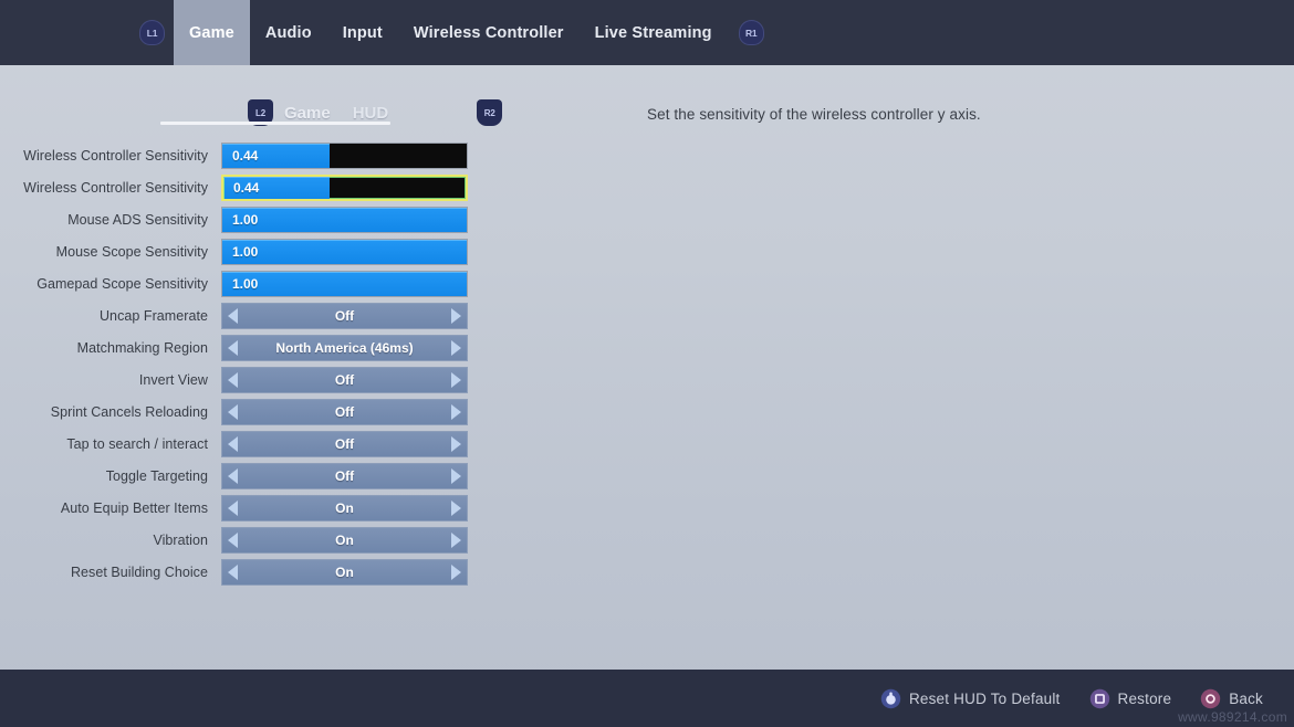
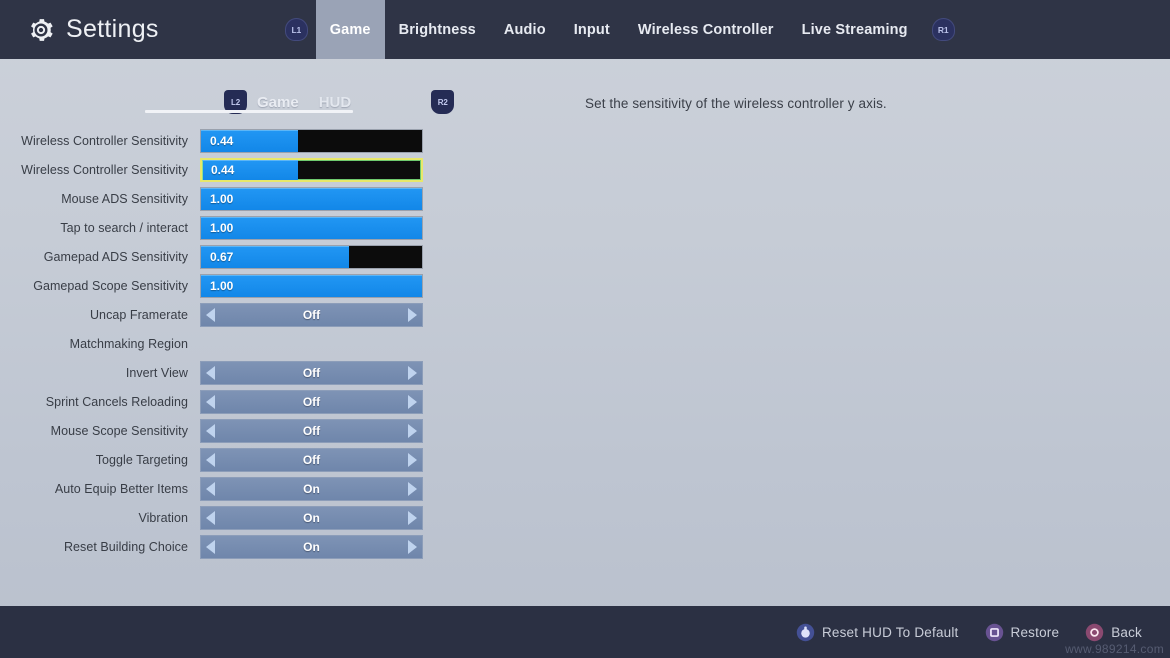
+ Settings
  L1
  Game
+ Brightness
  Audio
  Input
  Wireless Controller
  Live Streaming
  R1
  L2
  Game
  HUD
  R2
  Set the sensitivity of the wireless controller y axis.
  Wireless Controller Sensitivity
  0.44
  Wireless Controller Sensitivity
  0.44
  Mouse ADS Sensitivity
  1.00
- Mouse Scope Sensitivity
+ Tap to search / interact
  1.00
+ Gamepad ADS Sensitivity
+ 0.67
  Gamepad Scope Sensitivity
  1.00
  Uncap Framerate
  Off
  Matchmaking Region
- North America (46ms)
  Invert View
  Off
  Sprint Cancels Reloading
  Off
- Tap to search / interact
+ Mouse Scope Sensitivity
  Off
  Toggle Targeting
  Off
  Auto Equip Better Items
  On
  Vibration
  On
  Reset Building Choice
  On
  Reset HUD To Default
  Restore
  Back
  www.989214.com
